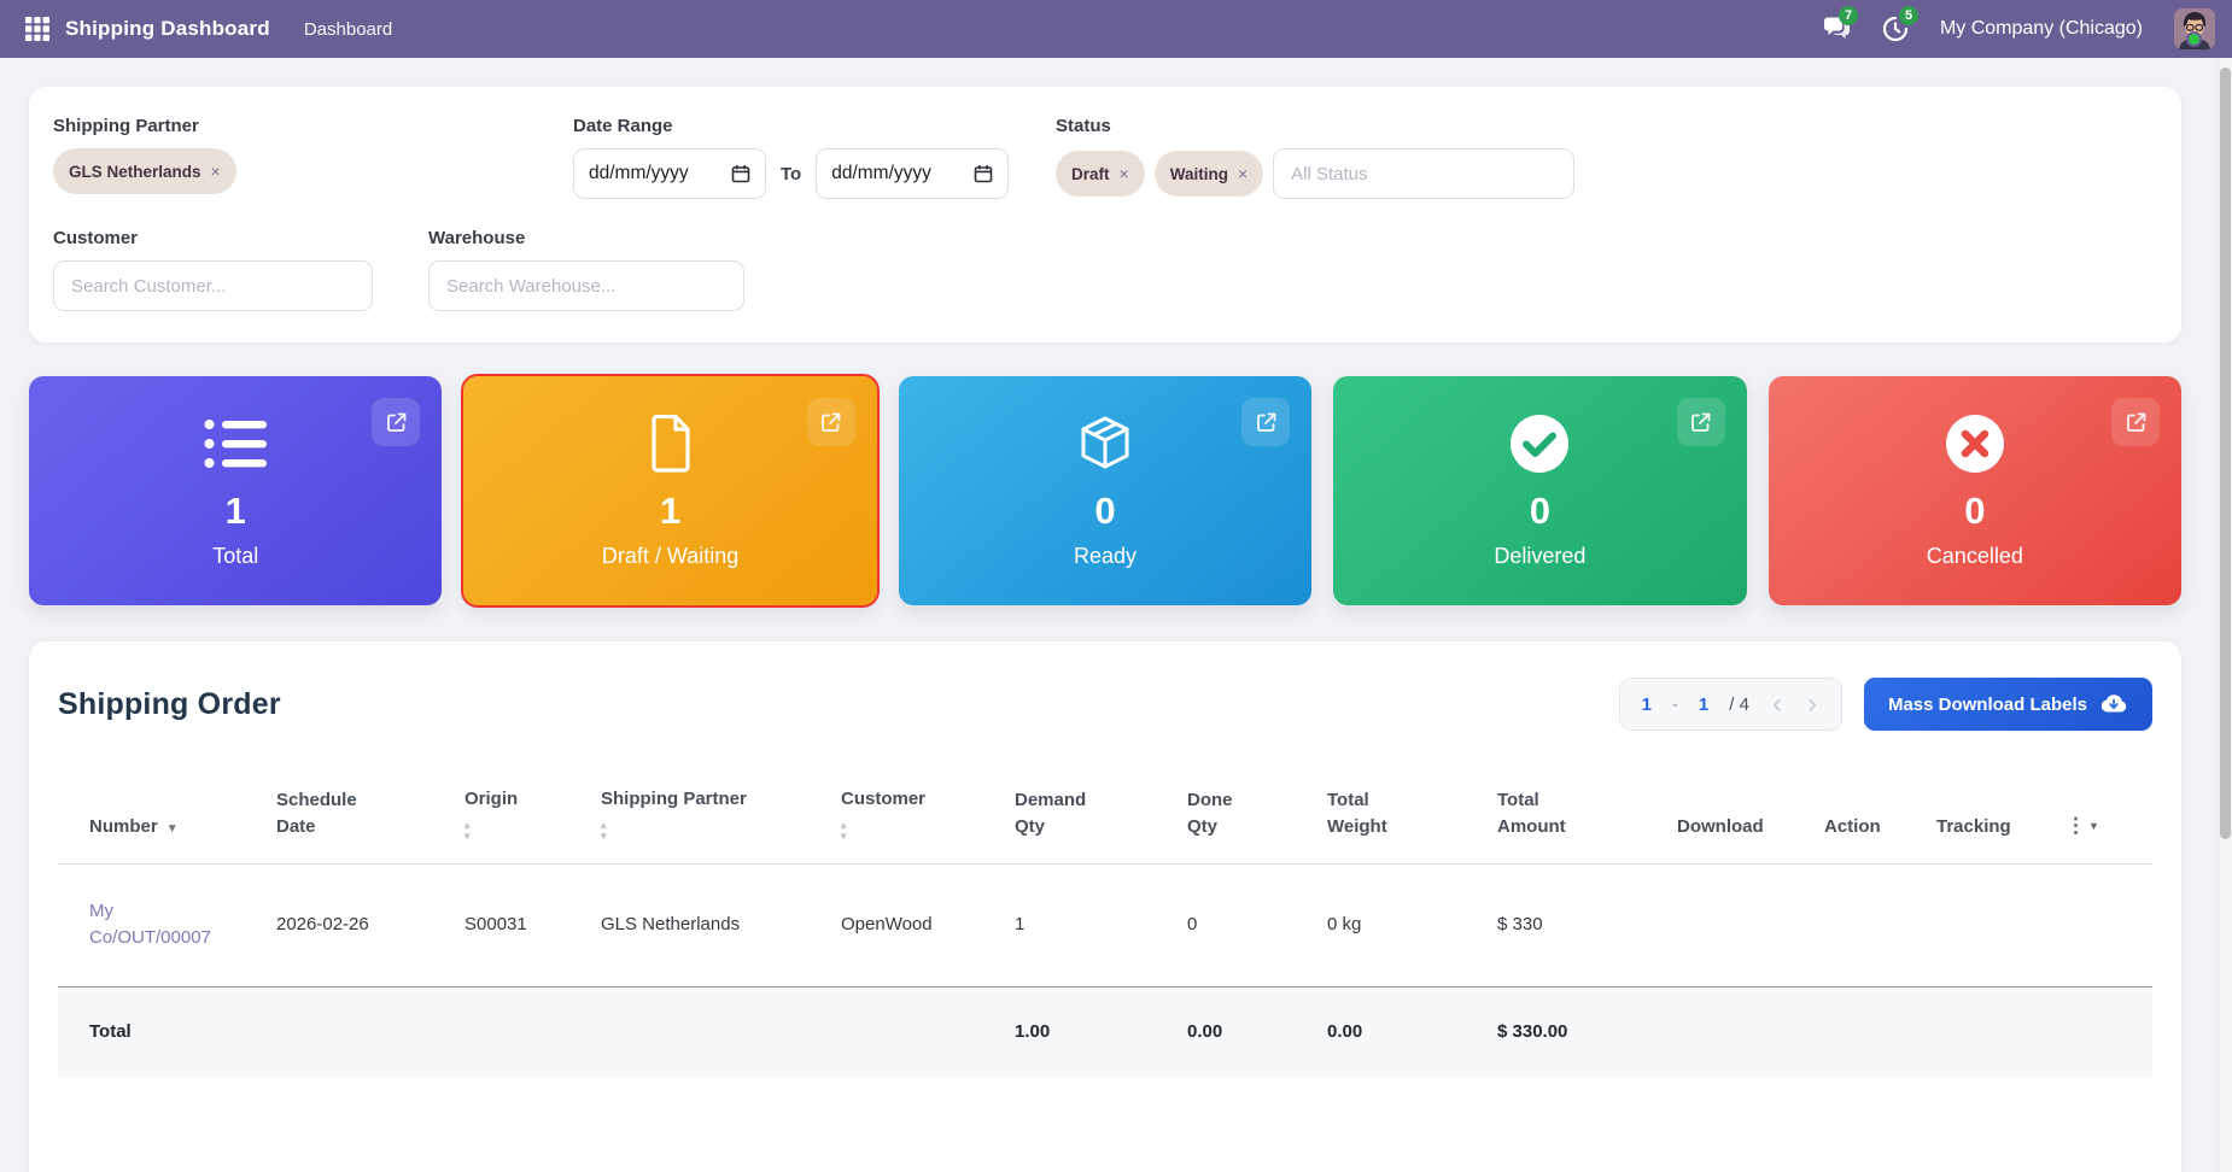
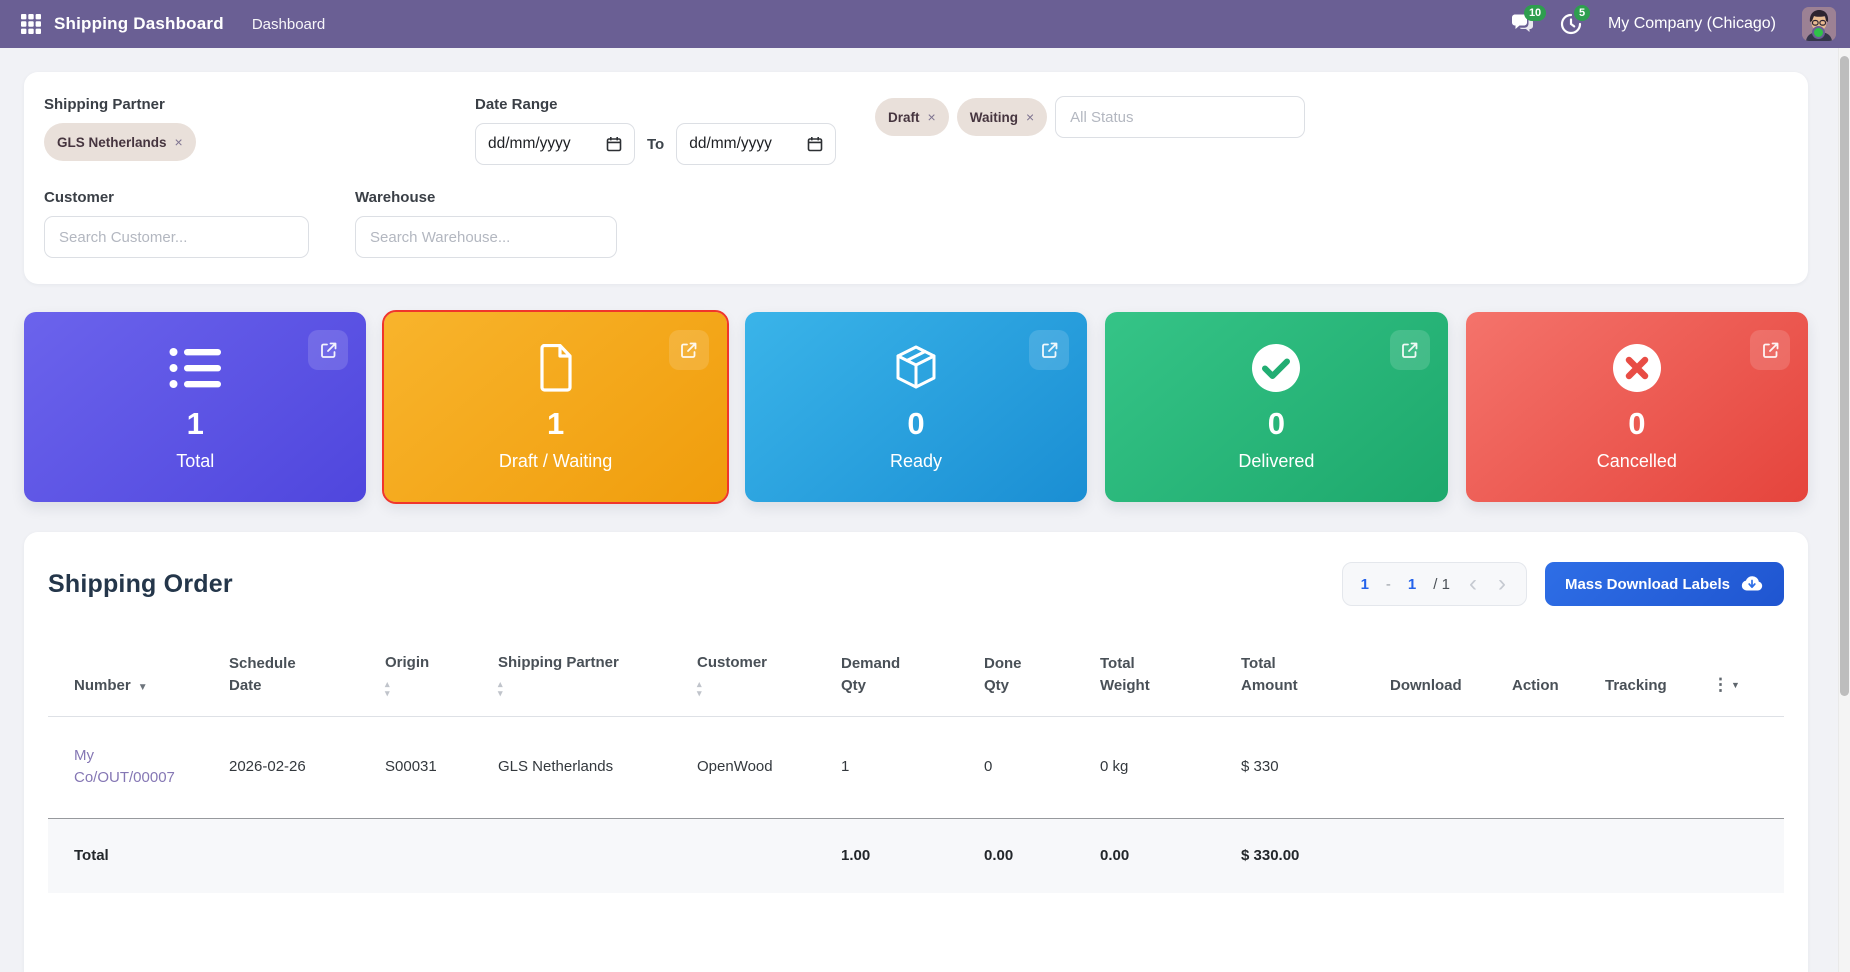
  Shipping Dashboard
  Dashboard
- 7
+ 10
  5
  My Company (Chicago)
  Shipping Partner
  GLS Netherlands
  ×
  Date Range
  dd/mm/yyyy
  To
  dd/mm/yyyy
- Status
  Draft
  ×
  Waiting
  ×
  All Status
  Customer
  Search Customer...
  Warehouse
  Search Warehouse...
  1
  Total
  1
  Draft / Waiting
  0
  Ready
  0
  Delivered
  0
  Cancelled
  Shipping Order
  1
  -
  1
- / 4
+ / 1
  ‹
  ›
  Mass Download Labels
  Number ▼	Schedule Date	Origin ▴▾	Shipping Partner ▴▾	Customer ▴▾	Demand Qty	Done Qty	Total Weight	Total Amount	Download	Action	Tracking	⋮ ▼
  My Co/OUT/00007	2026-02-26	S00031	GLS Netherlands	OpenWood	1	0	0 kg	$ 330
  Total					1.00	0.00	0.00	$ 330.00
